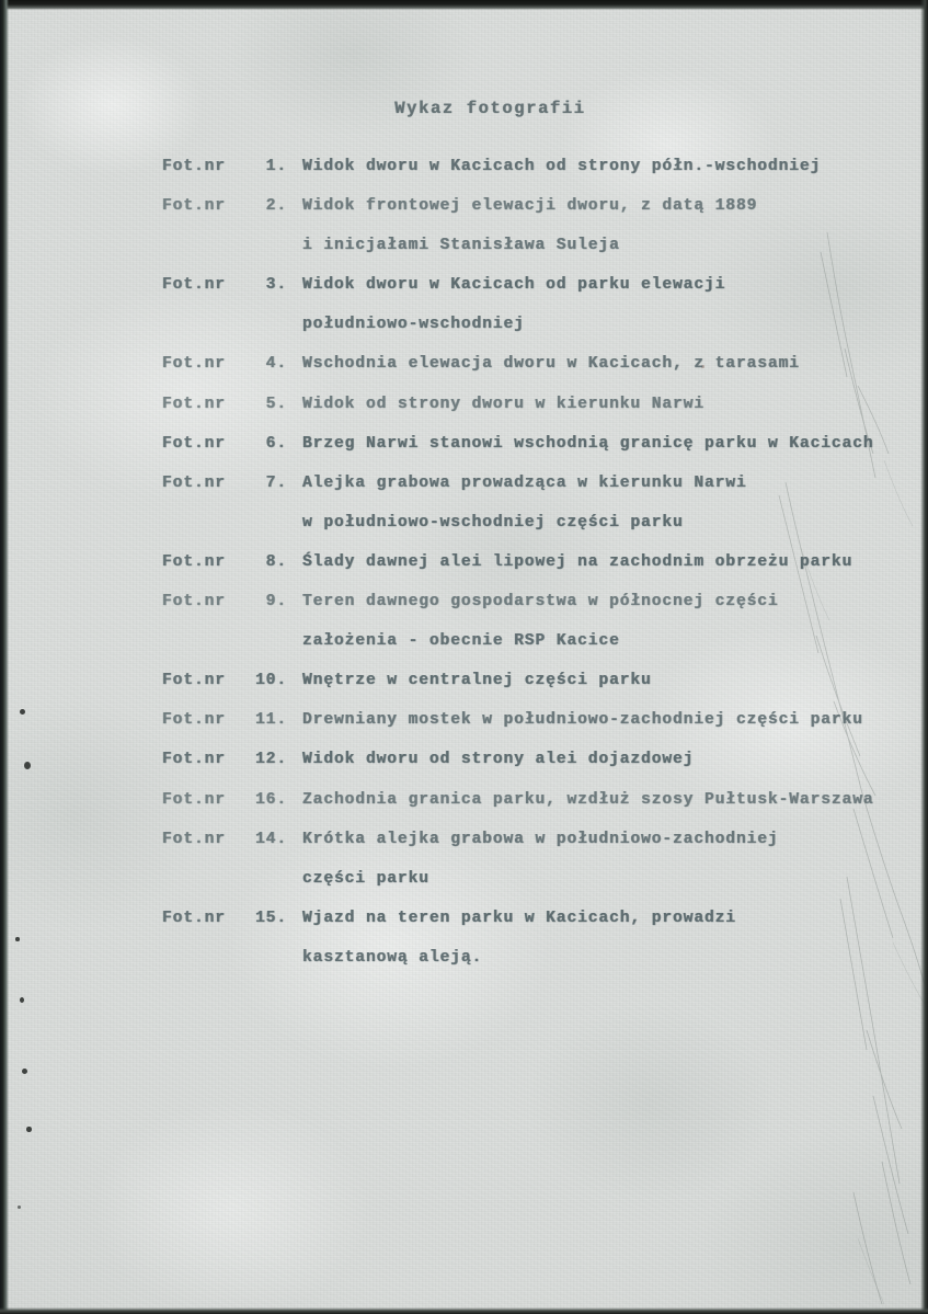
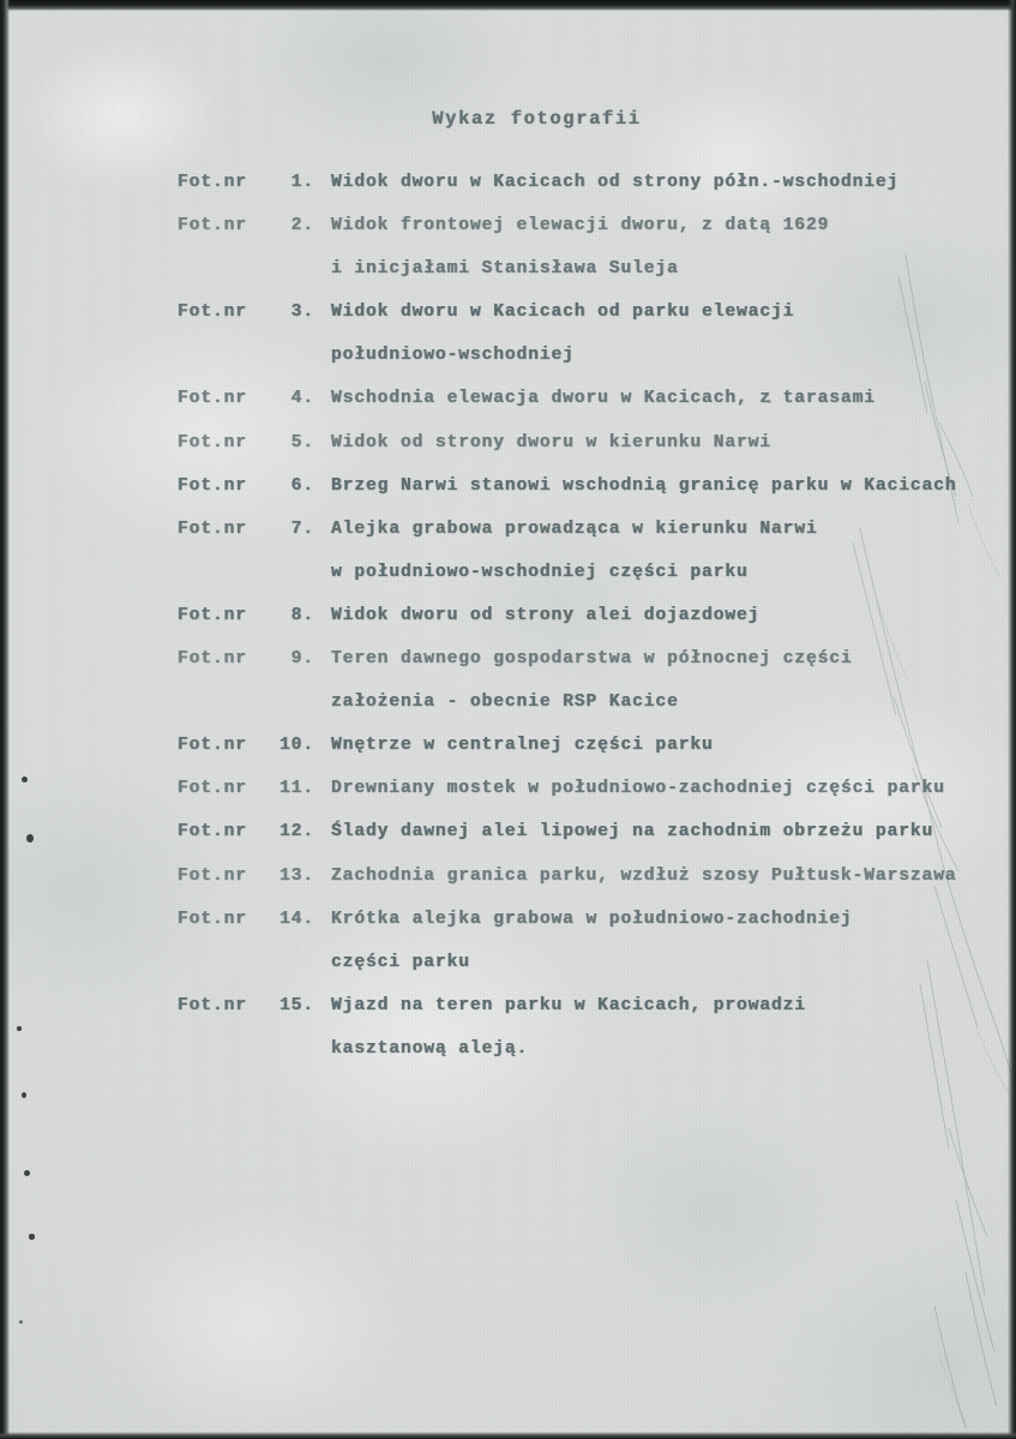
  Wykaz fotografii
  Fot.nr
  1.
  Widok dworu w Kacicach od strony półn.-wschodniej
  Fot.nr
  2.
- Widok frontowej elewacji dworu, z datą 1889
+ Widok frontowej elewacji dworu, z datą 1629
  i inicjałami Stanisława Suleja
  Fot.nr
  3.
  Widok dworu w Kacicach od parku elewacji
  południowo-wschodniej
  Fot.nr
  4.
  Wschodnia elewacja dworu w Kacicach, z tarasami
  Fot.nr
  5.
  Widok od strony dworu w kierunku Narwi
  Fot.nr
  6.
  Brzeg Narwi stanowi wschodnią granicę parku w Kacicach
  Fot.nr
  7.
  Alejka grabowa prowadząca w kierunku Narwi
  w południowo-wschodniej części parku
  Fot.nr
  8.
- Ślady dawnej alei lipowej na zachodnim obrzeżu parku
+ Widok dworu od strony alei dojazdowej
  Fot.nr
  9.
  Teren dawnego gospodarstwa w północnej części
  założenia - obecnie RSP Kacice
  Fot.nr
  10.
  Wnętrze w centralnej części parku
  Fot.nr
  11.
  Drewniany mostek w południowo-zachodniej części parku
  Fot.nr
  12.
- Widok dworu od strony alei dojazdowej
+ Ślady dawnej alei lipowej na zachodnim obrzeżu parku
  Fot.nr
- 16.
+ 13.
  Zachodnia granica parku, wzdłuż szosy Pułtusk-Warszawa
  Fot.nr
  14.
  Krótka alejka grabowa w południowo-zachodniej
  części parku
  Fot.nr
  15.
  Wjazd na teren parku w Kacicach, prowadzi
  kasztanową aleją.
